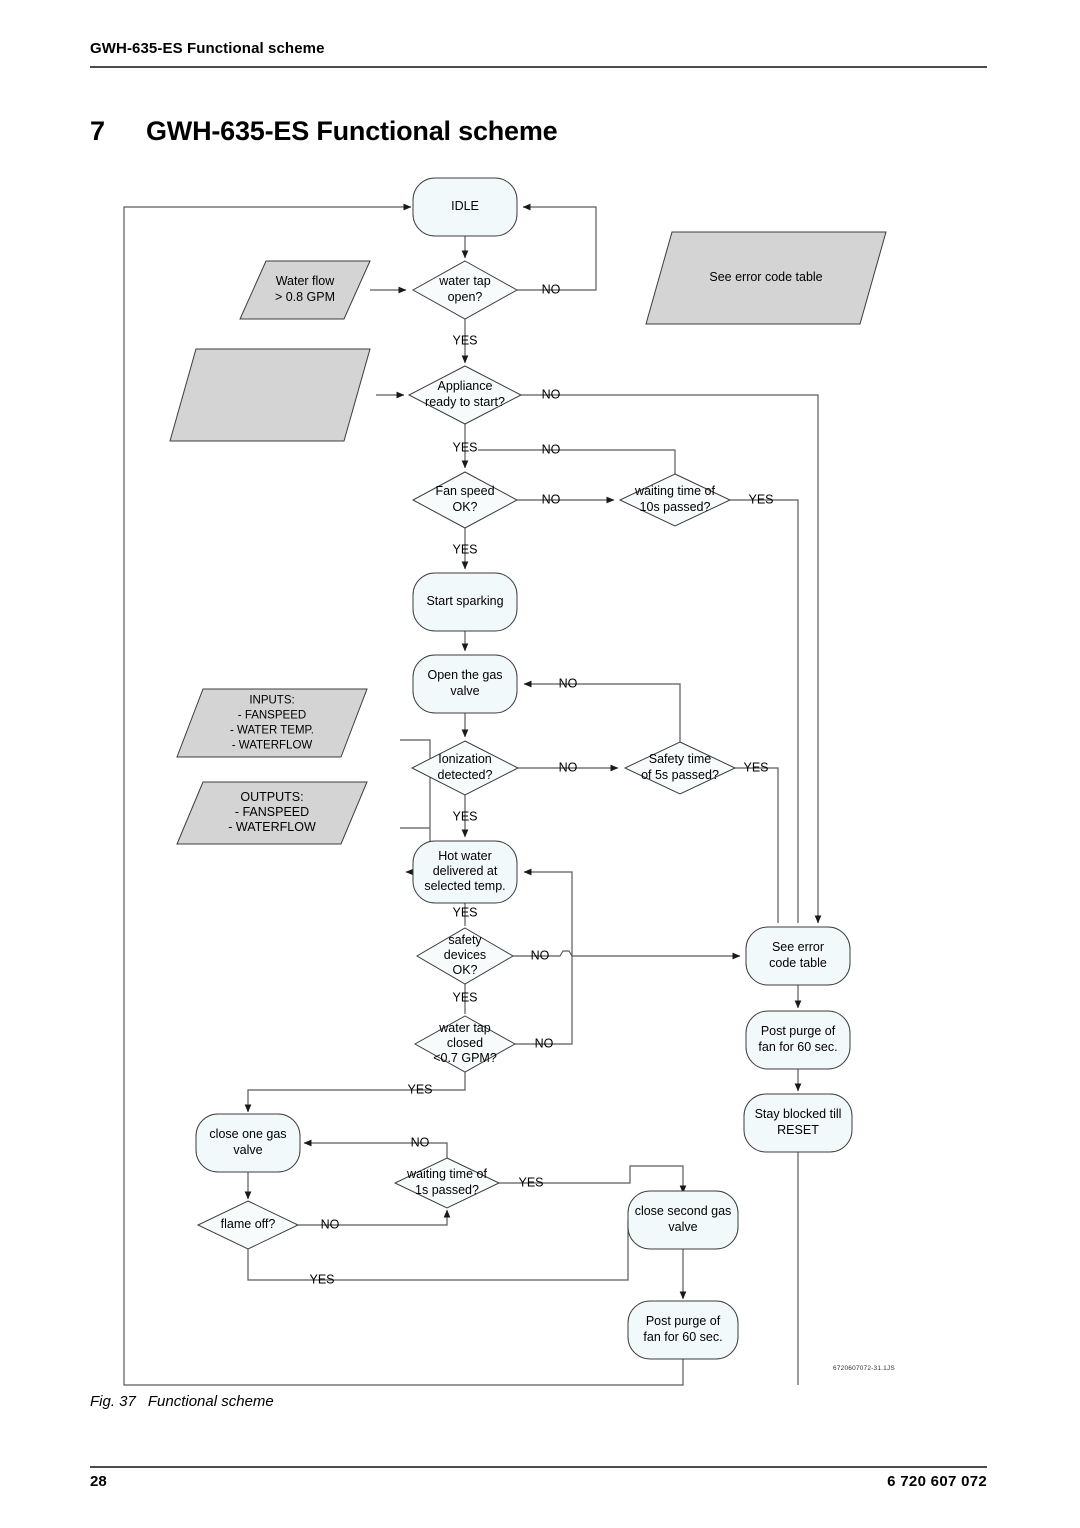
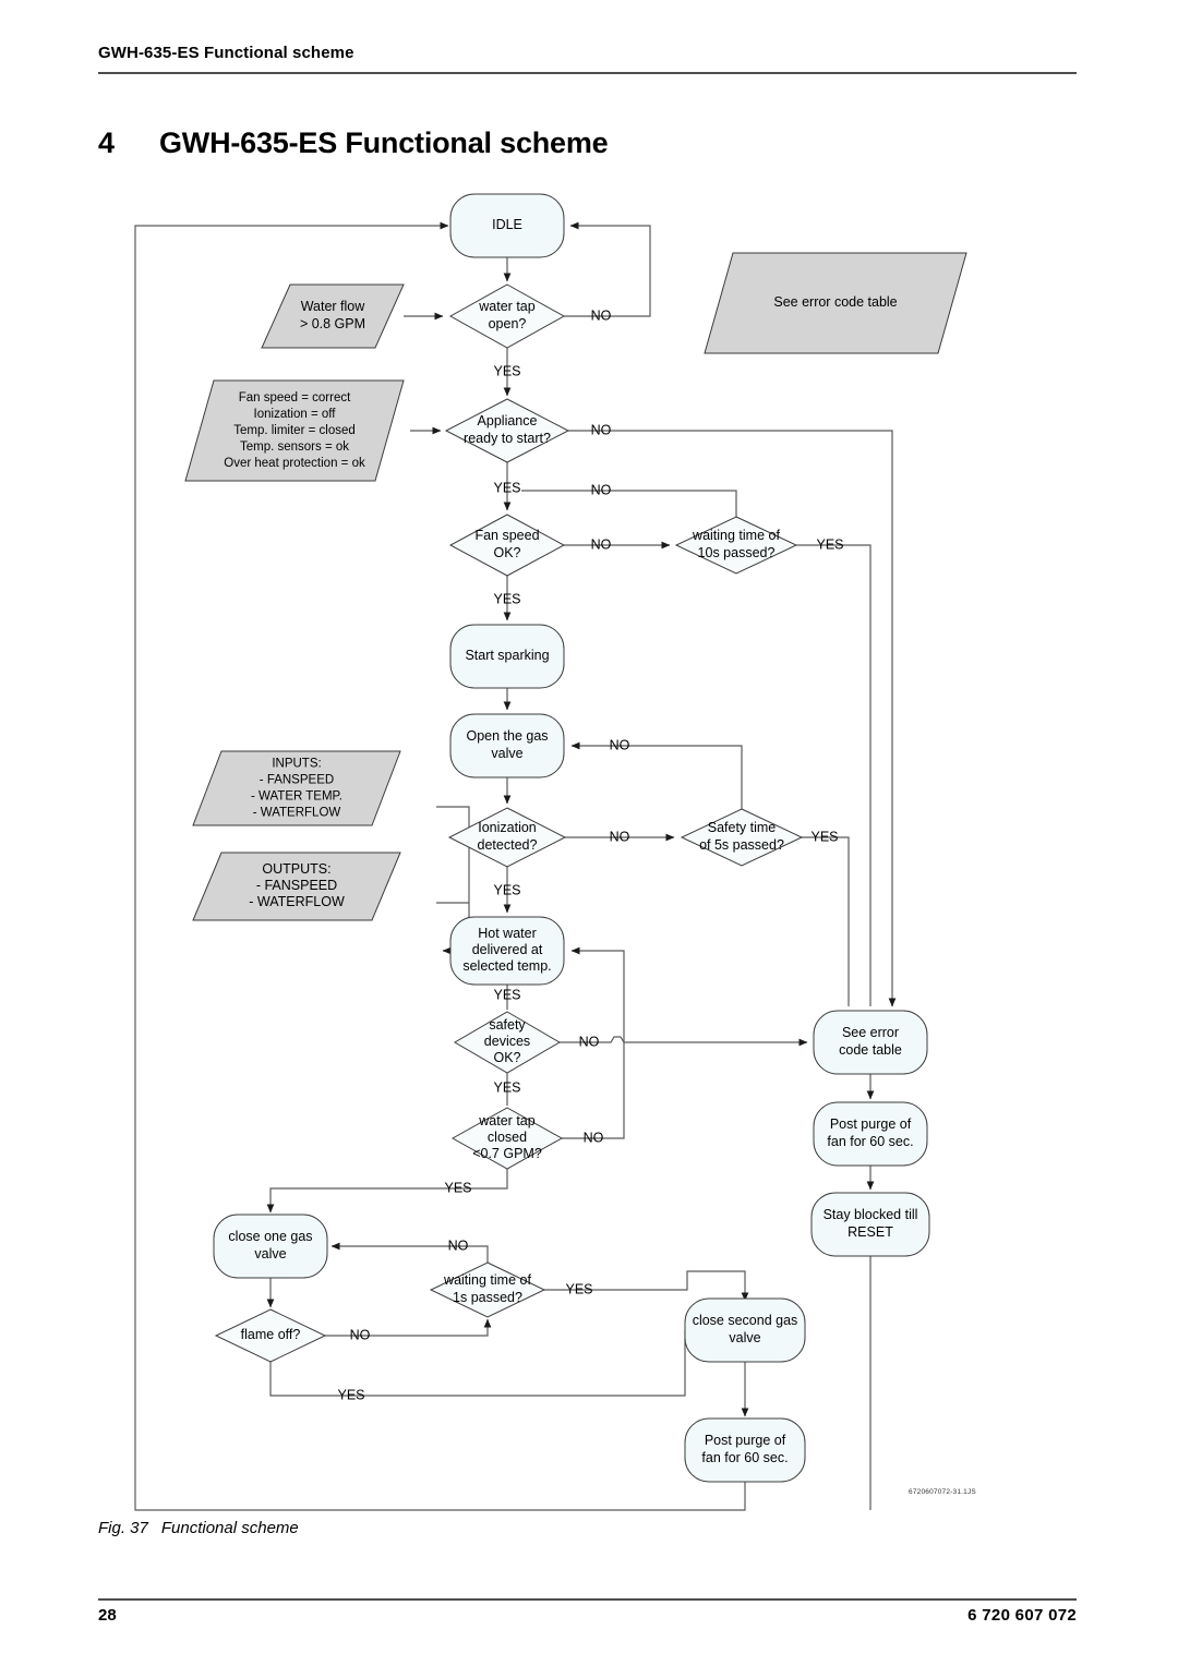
  GWH-635-ES Functional scheme
- 7
+ 4
  GWH-635-ES Functional scheme
  IDLE
  Water flow > 0.8 GPM
  water tap open?
+ Fan speed = correct Ionization = off Temp. limiter = closed Temp. sensors = ok Over heat protection = ok
  Appliance ready to start?
  See error code table
  Fan speed OK?
  waiting time of 10s passed?
  Start sparking
  Open the gas valve
  INPUTS: - FANSPEED - WATER TEMP. - WATERFLOW
  OUTPUTS: - FANSPEED - WATERFLOW
  Ionization detected?
  Safety time of 5s passed?
  Hot water delivered at selected temp.
  safety devices OK?
  water tap closed <0.7 GPM?
  See error code table
  Post purge of fan for 60 sec.
  Stay blocked till RESET
  close one gas valve
  waiting time of 1s passed?
  flame off?
  close second gas valve
  Post purge of fan for 60 sec.
  NO
  YES
  NO
  YES
  NO
  NO
  YES
  YES
  NO
  NO
  YES
  YES
  YES
  NO
  YES
  NO
  YES
  NO
  NO
  YES
  YES
  Fig. 37 Functional scheme
  28
  6 720 607 072
